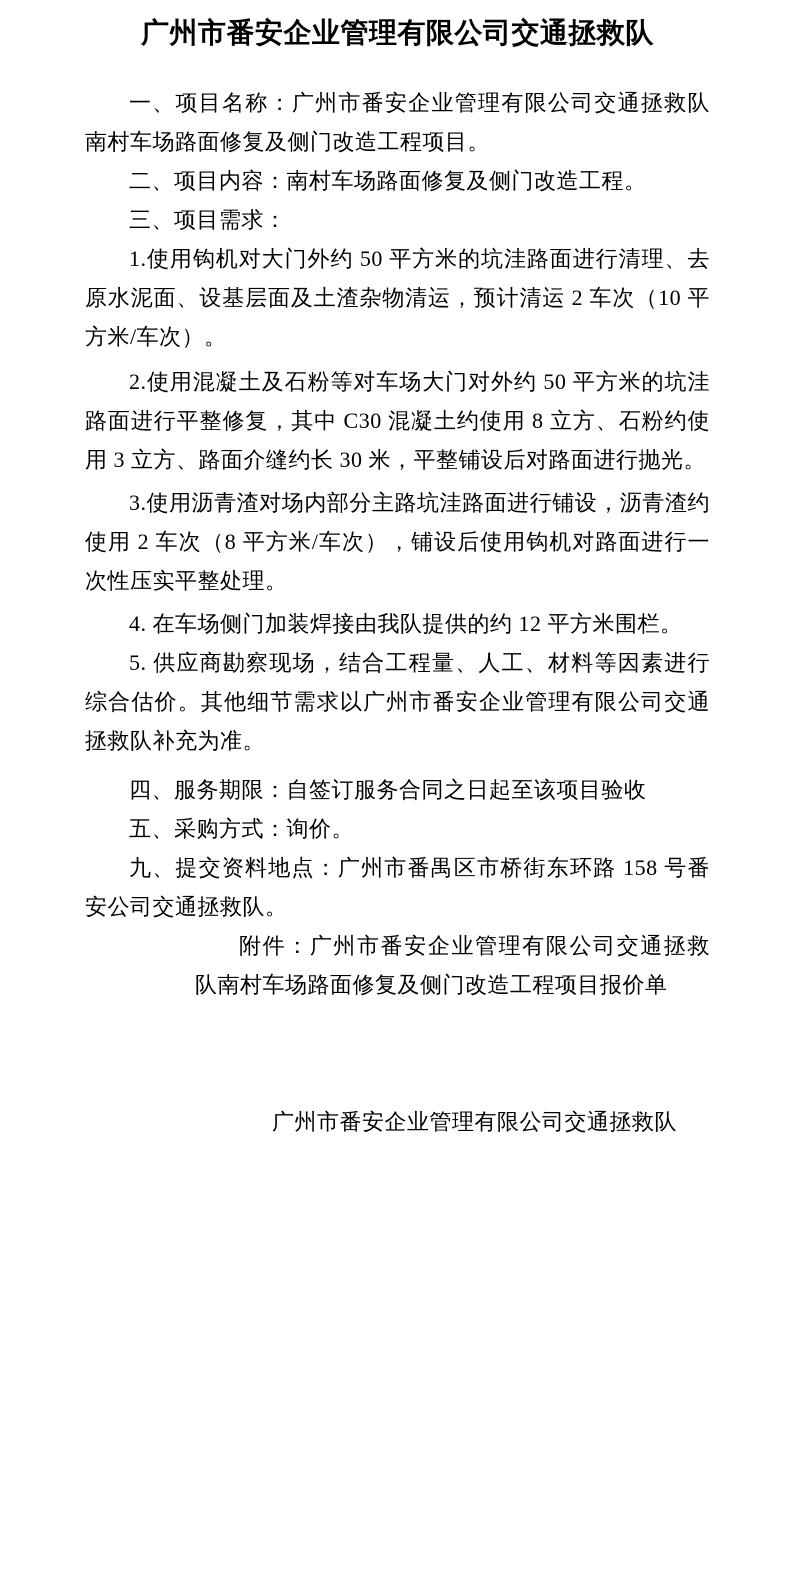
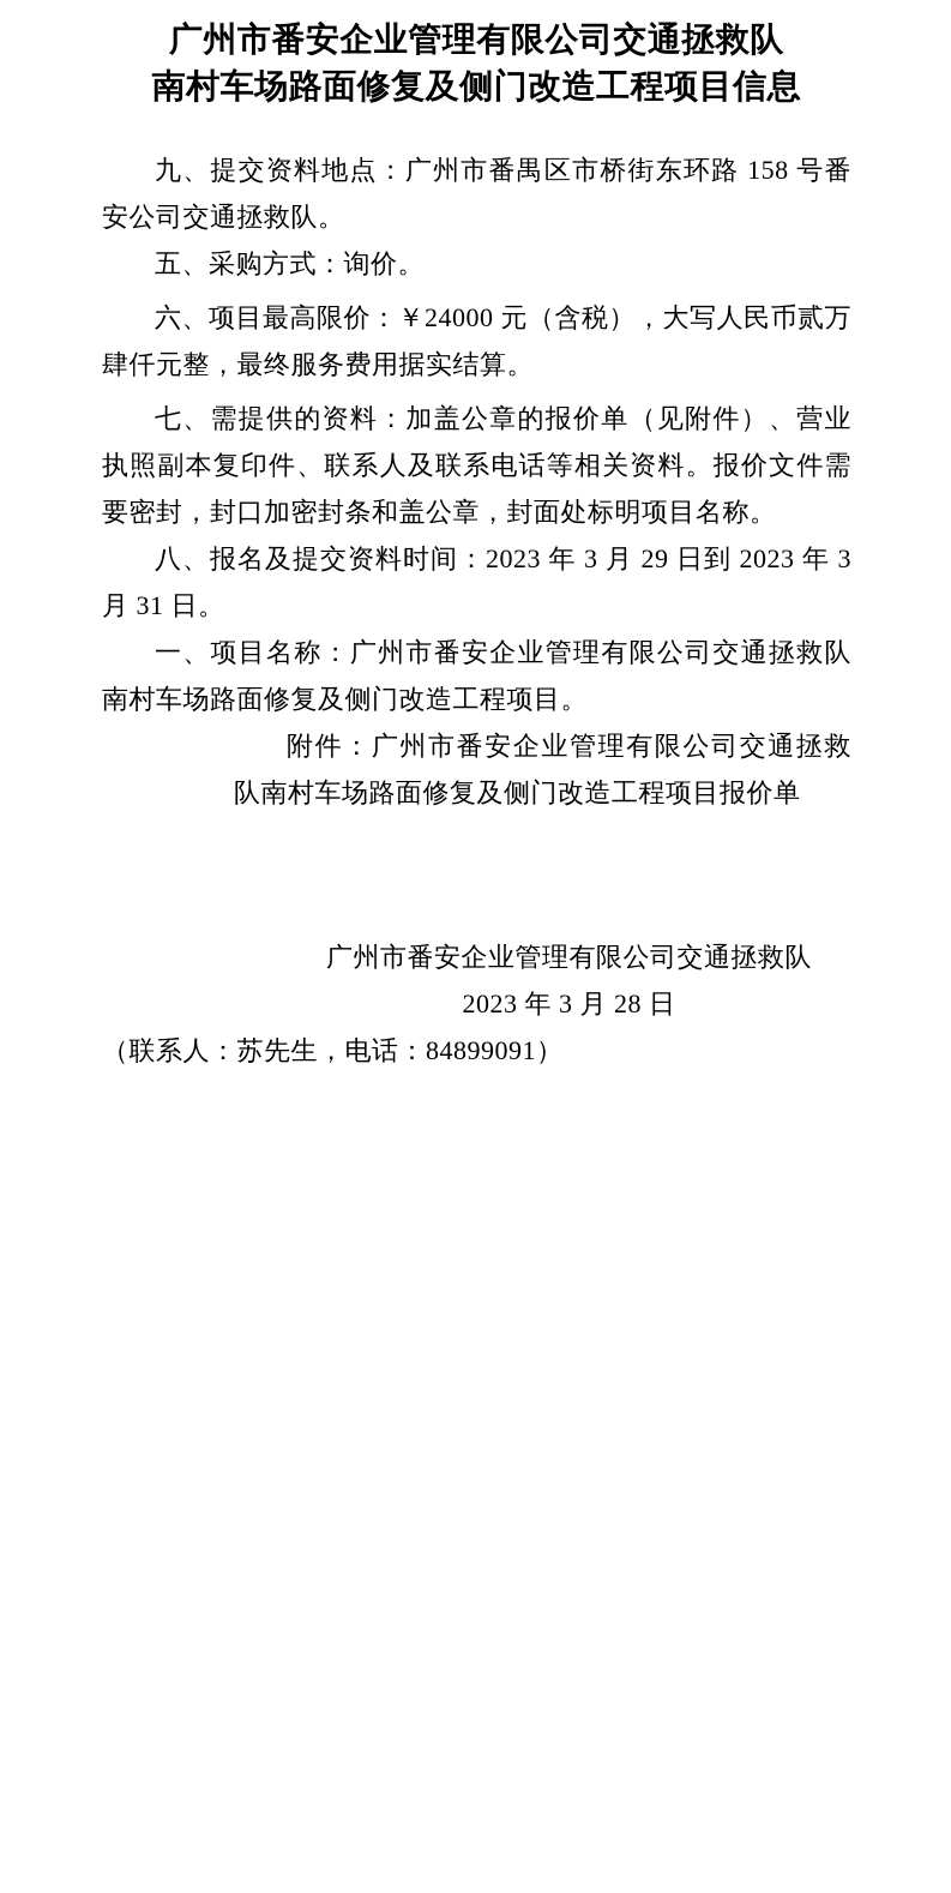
  广州市番安企业管理有限公司交通拯救队
+ 南村车场路面修复及侧门改造工程项目信息
- 一、项目名称：广州市番安企业管理有限公司交通拯救队南村车场路面修复及侧门改造工程项目。
+ 九、提交资料地点：广州市番禺区市桥街东环路 158 号番安公司交通拯救队。
- 二、项目内容：南村车场路面修复及侧门改造工程。
- 三、项目需求：
- 1.使用钩机对大门外约 50 平方米的坑洼路面进行清理、去原水泥面、设基层面及土渣杂物清运，预计清运 2 车次（10 平方米/车次）。
- 2.使用混凝土及石粉等对车场大门对外约 50 平方米的坑洼路面进行平整修复，其中 C30 混凝土约使用 8 立方、石粉约使用 3 立方、路面介缝约长 30 米，平整铺设后对路面进行抛光。
- 3.使用沥青渣对场内部分主路坑洼路面进行铺设，沥青渣约使用 2 车次（8 平方米/车次），铺设后使用钩机对路面进行一次性压实平整处理。
- 4. 在车场侧门加装焊接由我队提供的约 12 平方米围栏。
- 5. 供应商勘察现场，结合工程量、人工、材料等因素进行综合估价。其他细节需求以广州市番安企业管理有限公司交通拯救队补充为准。
- 四、服务期限：自签订服务合同之日起至该项目验收
  五、采购方式：询价。
+ 六、项目最高限价：￥24000 元（含税），大写人民币贰万肆仟元整，最终服务费用据实结算。
+ 七、需提供的资料：加盖公章的报价单（见附件）、营业执照副本复印件、联系人及联系电话等相关资料。报价文件需要密封，封口加密封条和盖公章，封面处标明项目名称。
+ 八、报名及提交资料时间：2023 年 3 月 29 日到 2023 年 3 月 31 日。
- 九、提交资料地点：广州市番禺区市桥街东环路 158 号番安公司交通拯救队。
+ 一、项目名称：广州市番安企业管理有限公司交通拯救队南村车场路面修复及侧门改造工程项目。
  附件：广州市番安企业管理有限公司交通拯救队南村车场路面修复及侧门改造工程项目报价单
  广州市番安企业管理有限公司交通拯救队
+ 2023 年 3 月 28 日
+ （联系人：苏先生，电话：84899091）
